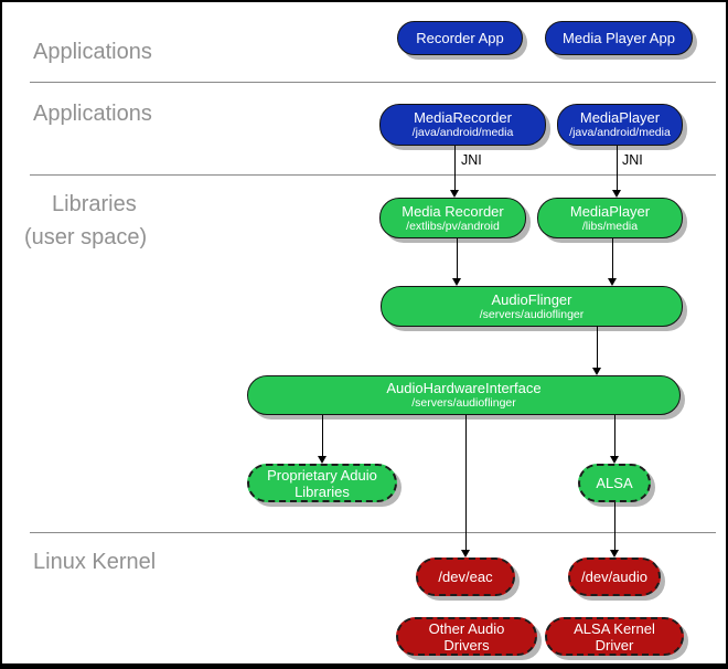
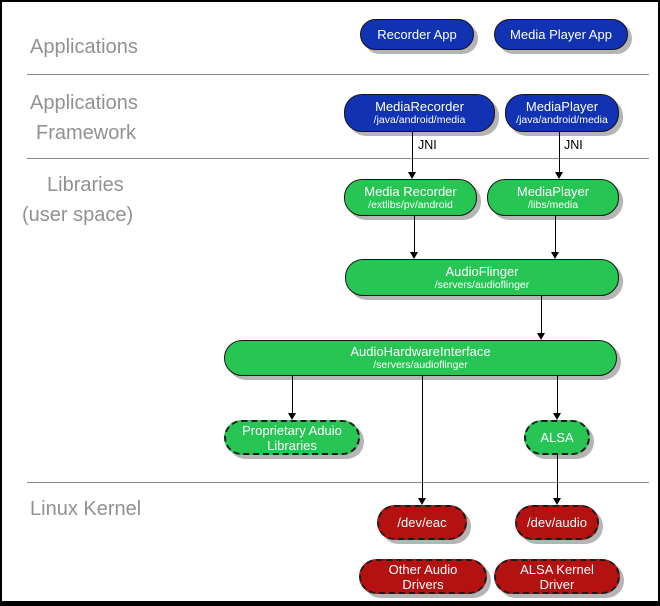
  Applications
  Applications
+ Framework
  Libraries
  (user space)
  Linux Kernel
  Recorder App
  Media Player App
  MediaRecorder
  /java/android/media
  MediaPlayer
  /java/android/media
  Media Recorder
  /extlibs/pv/android
  MediaPlayer
  /libs/media
  AudioFlinger
  /servers/audioflinger
  AudioHardwareInterface
  /servers/audioflinger
  Proprietary Aduio Libraries
  ALSA
  /dev/eac
  /dev/audio
  Other Audio Drivers
  ALSA Kernel Driver
  JNI
  JNI
